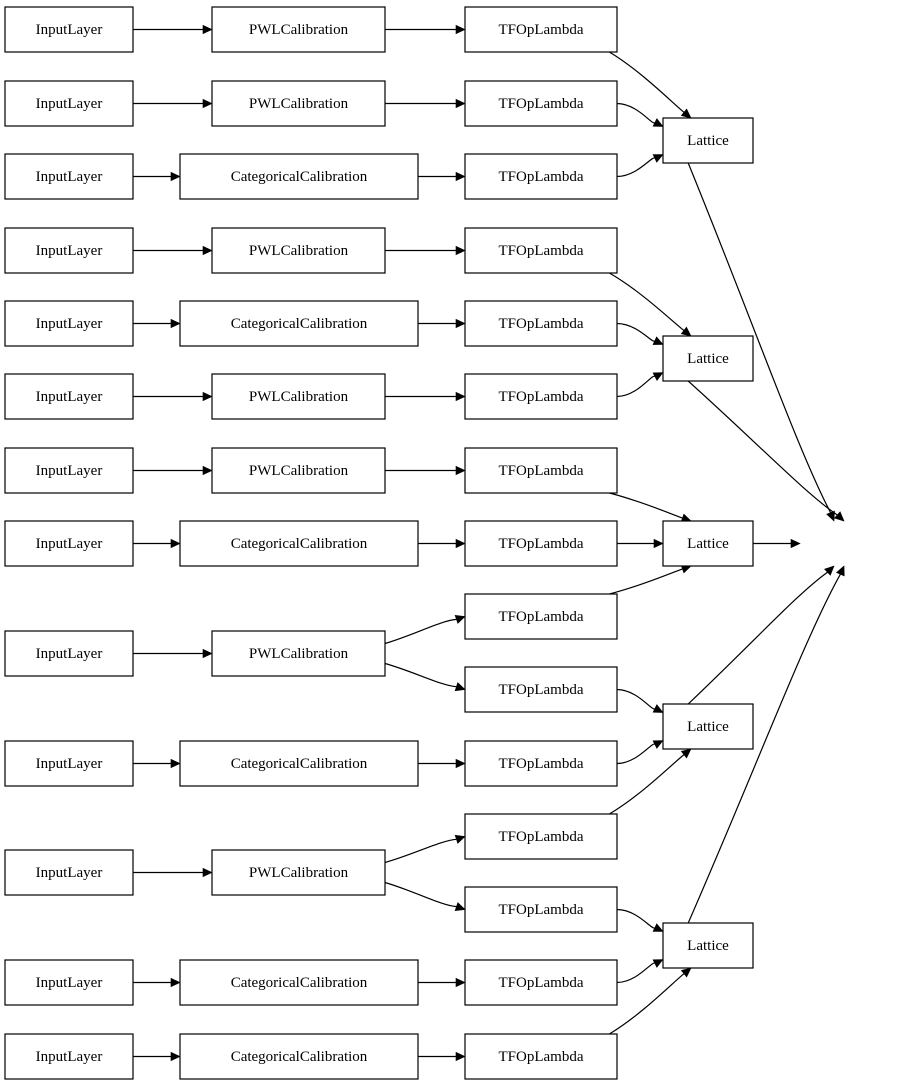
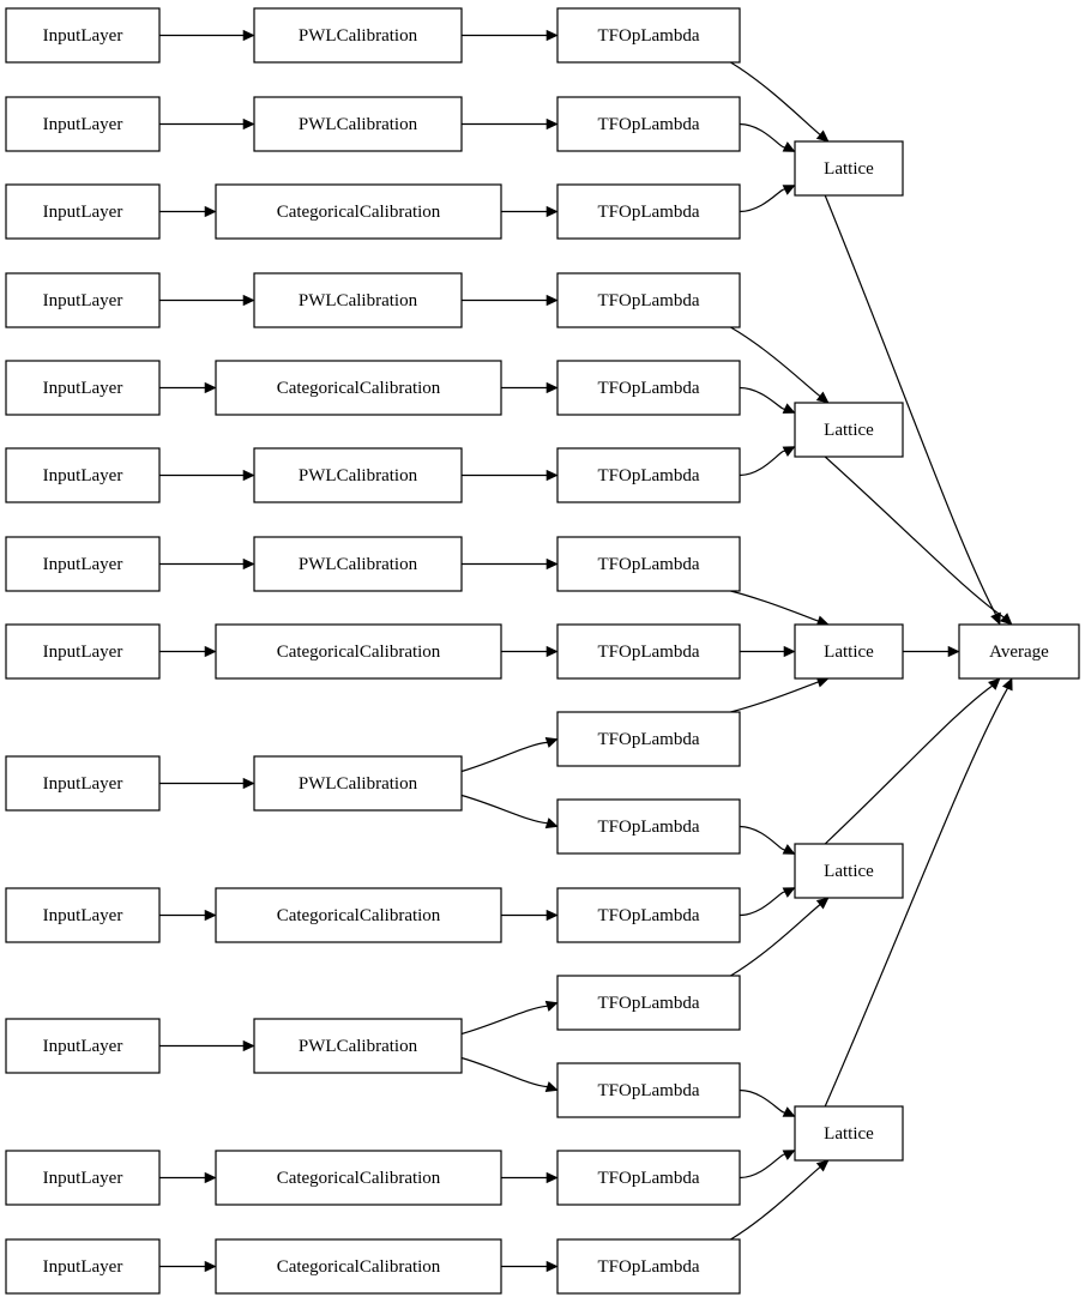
  InputLayer
  InputLayer
  InputLayer
  InputLayer
  InputLayer
  InputLayer
  InputLayer
  InputLayer
  InputLayer
  InputLayer
  InputLayer
  InputLayer
  InputLayer
  PWLCalibration
  PWLCalibration
  CategoricalCalibration
  PWLCalibration
  CategoricalCalibration
  PWLCalibration
  PWLCalibration
  CategoricalCalibration
  PWLCalibration
  CategoricalCalibration
  PWLCalibration
  CategoricalCalibration
  CategoricalCalibration
  TFOpLambda
  TFOpLambda
  TFOpLambda
  TFOpLambda
  TFOpLambda
  TFOpLambda
  TFOpLambda
  TFOpLambda
  TFOpLambda
  TFOpLambda
  TFOpLambda
  TFOpLambda
  TFOpLambda
  TFOpLambda
  TFOpLambda
  Lattice
  Lattice
  Lattice
  Lattice
  Lattice
+ Average
